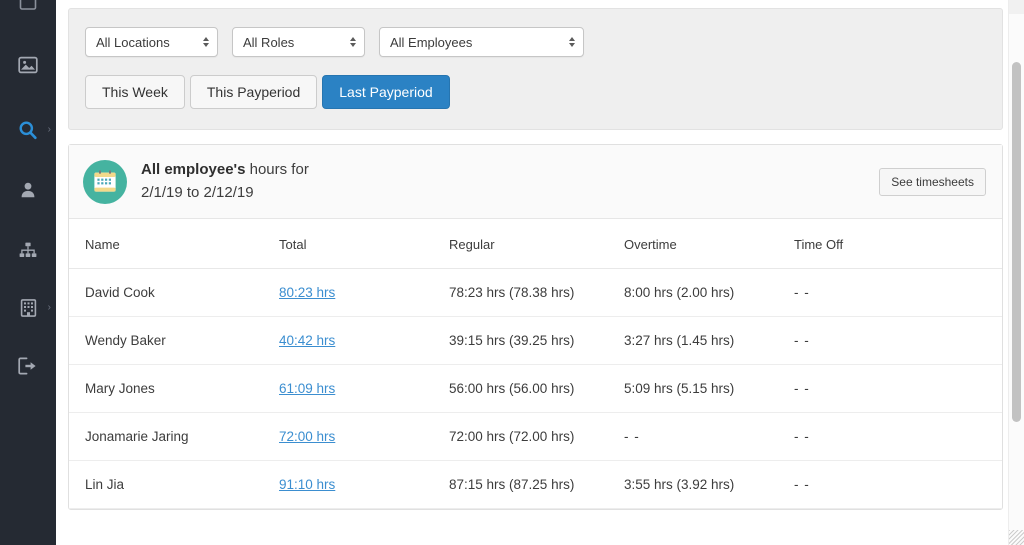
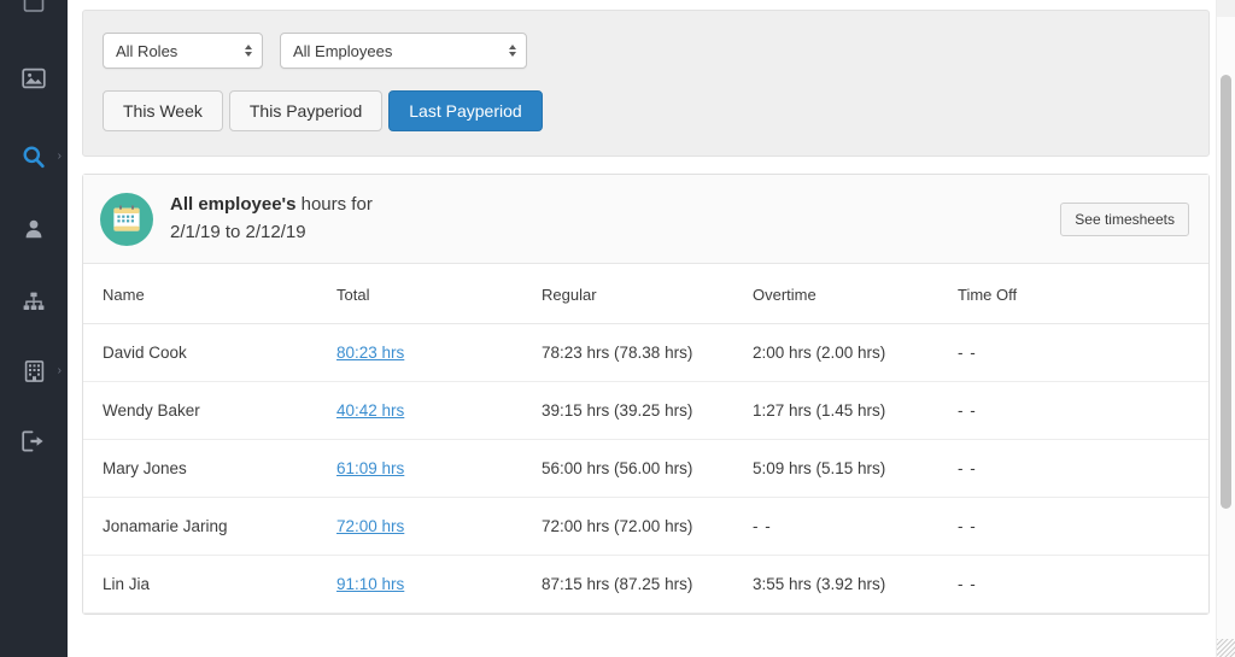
  ›
  ›
- All Locations
  All Roles
  All Employees
  This Week
  This Payperiod
  Last Payperiod
  All employee's hours for
  2/1/19 to 2/12/19
  See timesheets
  Name	Total	Regular	Overtime	Time Off
- David Cook	80:23 hrs	78:23 hrs (78.38 hrs)	8:00 hrs (2.00 hrs)	- -
+ David Cook	80:23 hrs	78:23 hrs (78.38 hrs)	2:00 hrs (2.00 hrs)	- -
- Wendy Baker	40:42 hrs	39:15 hrs (39.25 hrs)	3:27 hrs (1.45 hrs)	- -
+ Wendy Baker	40:42 hrs	39:15 hrs (39.25 hrs)	1:27 hrs (1.45 hrs)	- -
  Mary Jones	61:09 hrs	56:00 hrs (56.00 hrs)	5:09 hrs (5.15 hrs)	- -
  Jonamarie Jaring	72:00 hrs	72:00 hrs (72.00 hrs)	- -	- -
  Lin Jia	91:10 hrs	87:15 hrs (87.25 hrs)	3:55 hrs (3.92 hrs)	- -
